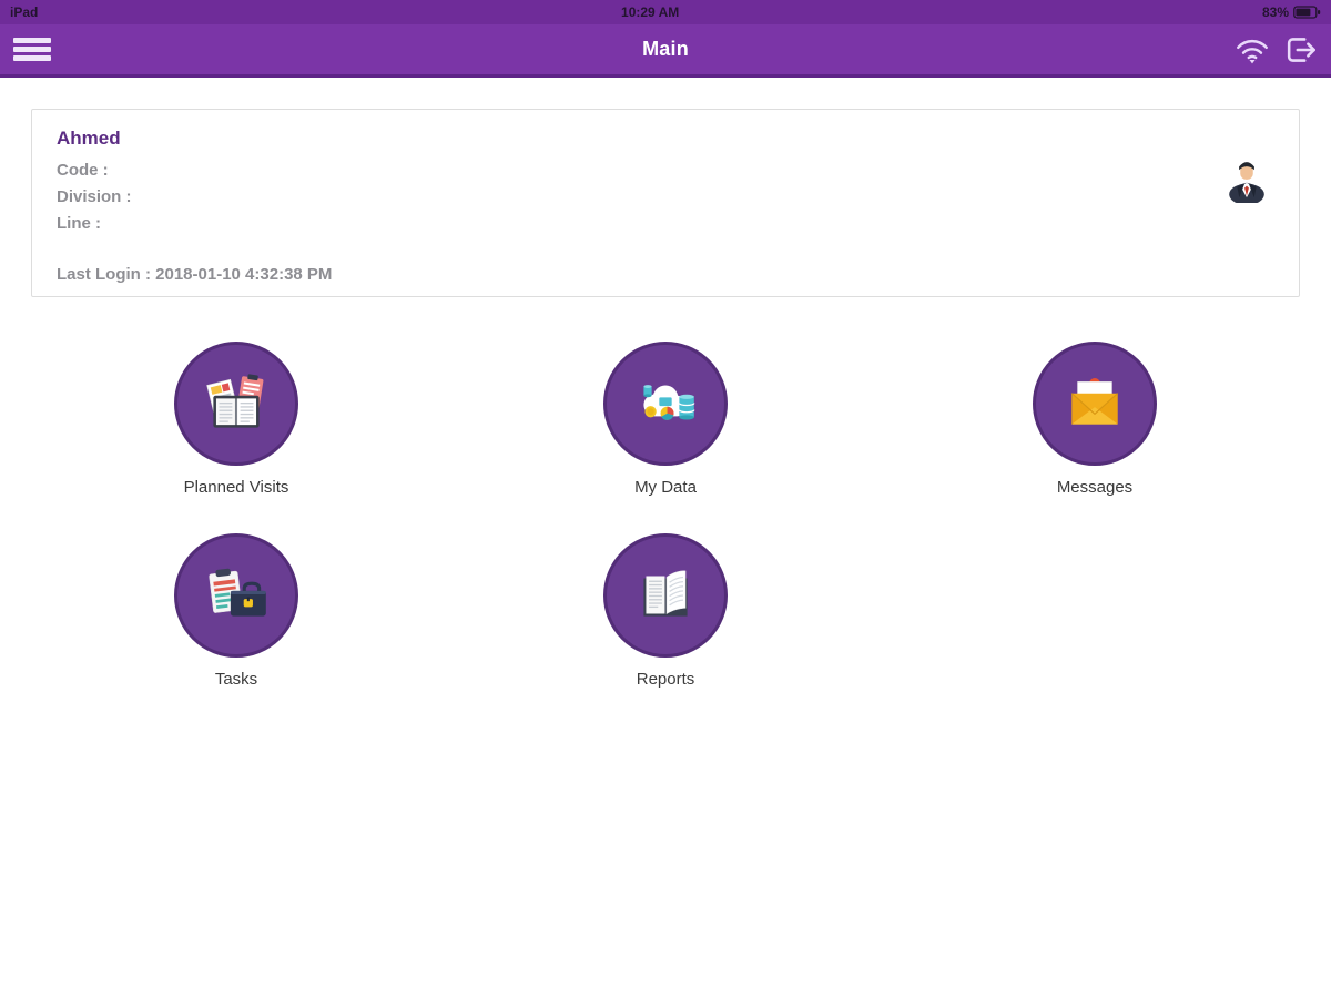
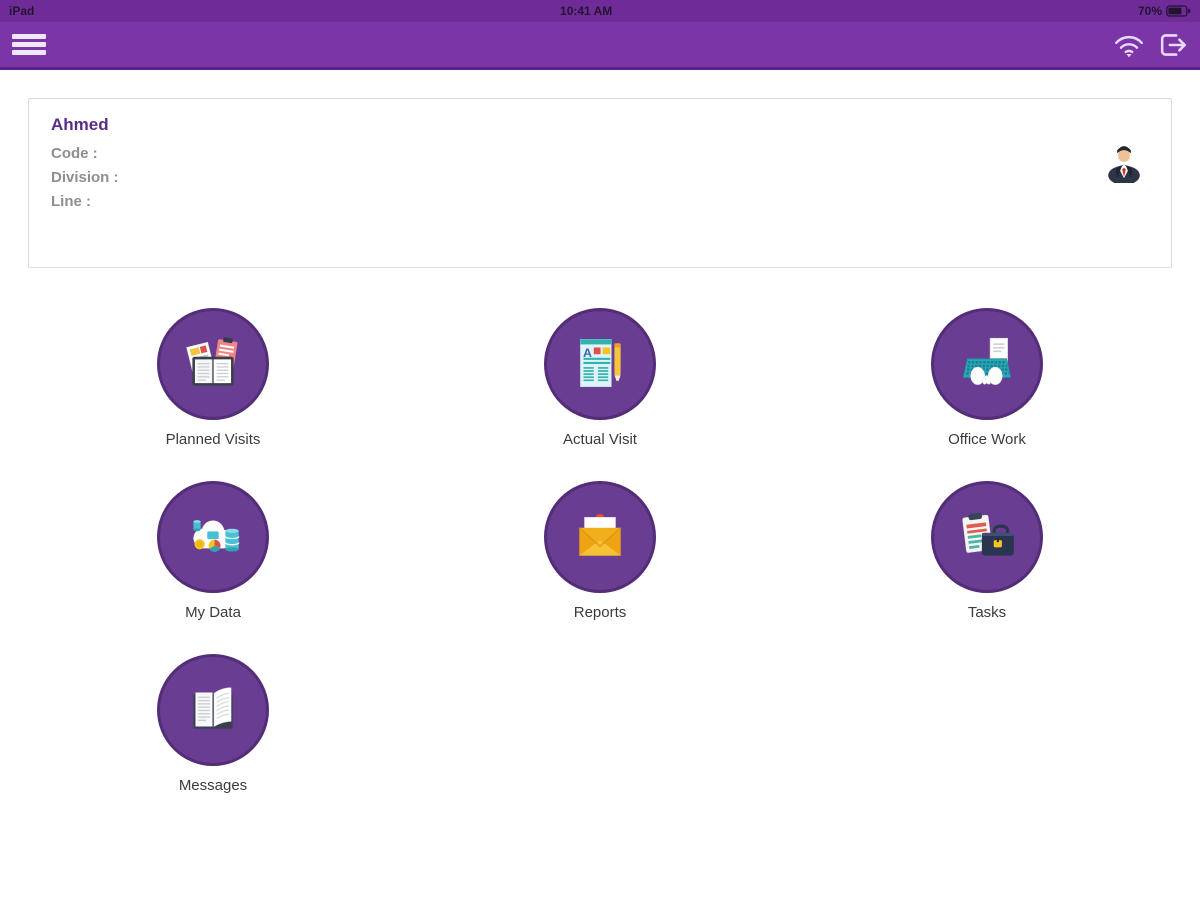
  iPad
- 10:29 AM
+ 10:41 AM
- 83%
+ 70%
- Main
  Ahmed
  Code :
  Division :
  Line :
- Last Login : 2018-01-10 4:32:38 PM
  Planned Visits
+ A
+ Actual Visit
+ Office Work
  My Data
- Messages
+ Reports
  Tasks
- Reports
+ Messages
